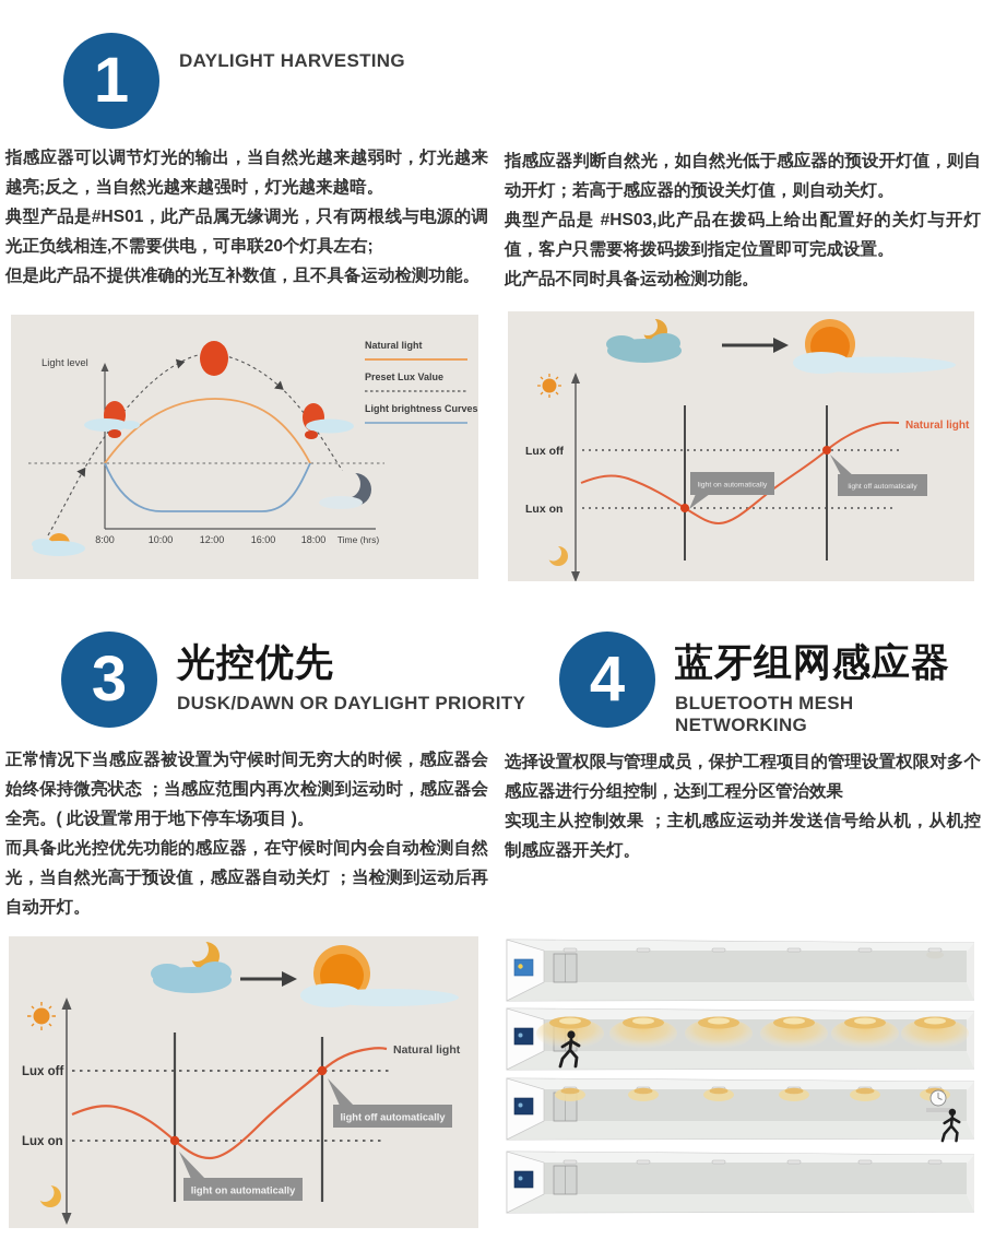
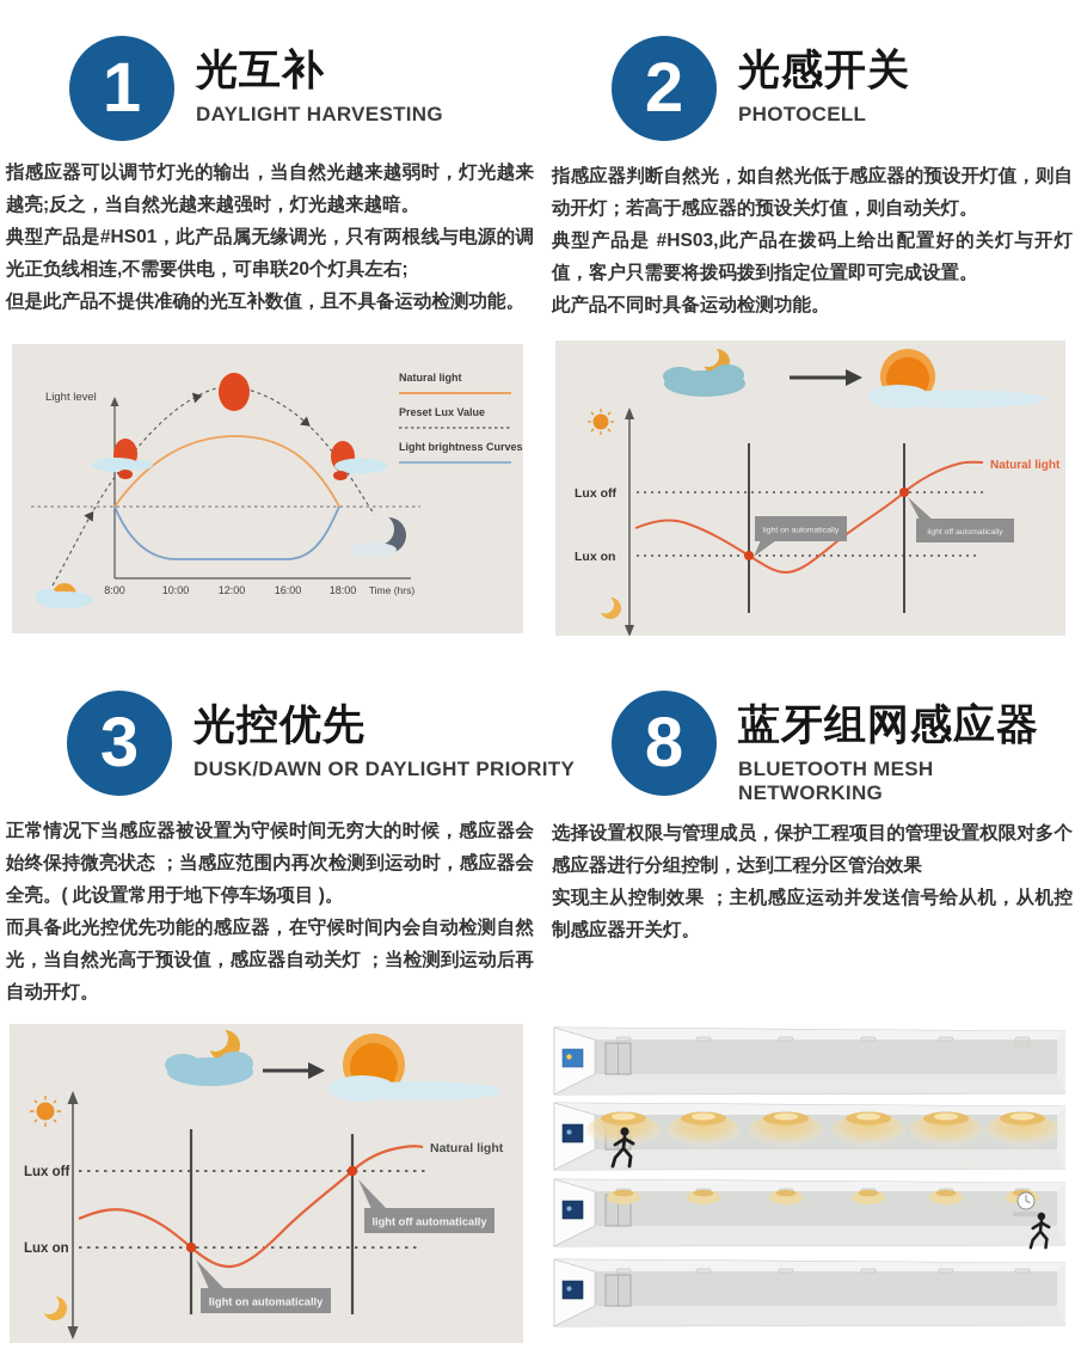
  1
+ 光互补
  DAYLIGHT HARVESTING
  指感应器可以调节灯光的输出，当自然光越来越弱时，灯光越来越亮;反之，当自然光越来越强时，灯光越来越暗。
  典型产品是#HS01，此产品属无缘调光，只有两根线与电源的调光正负线相连,不需要供电，可串联20个灯具左右;
  但是此产品不提供准确的光互补数值，且不具备运动检测功能。
+ 2
+ 光感开关
+ PHOTOCELL
  指感应器判断自然光，如自然光低于感应器的预设开灯值，则自动开灯；若高于感应器的预设关灯值，则自动关灯。
  典型产品是 #HS03,此产品在拨码上给出配置好的关灯与开灯值，客户只需要将拨码拨到指定位置即可完成设置。
  此产品不同时具备运动检测功能。
  Light level
  8:00
  10:00
  12:00
  16:00
  18:00
  Time (hrs)
  Natural light
  Preset Lux Value
  Light brightness Curves
  Lux off
  Lux on
  Natural light
  3
  光控优先
  DUSK/DAWN OR DAYLIGHT PRIORITY
  正常情况下当感应器被设置为守候时间无穷大的时候，感应器会始终保持微亮状态 ；当感应范围内再次检测到运动时，感应器会全亮。( 此设置常用于地下停车场项目 )。
  而具备此光控优先功能的感应器，在守候时间内会自动检测自然光，当自然光高于预设值，感应器自动关灯 ；当检测到运动后再自动开灯。
- 4
+ 8
  蓝牙组网感应器
  BLUETOOTH MESH NETWORKING
  选择设置权限与管理成员，保护工程项目的管理设置权限对多个感应器进行分组控制，达到工程分区管治效果
  实现主从控制效果 ；主机感应运动并发送信号给从机，从机控制感应器开关灯。
  Lux off
  Lux on
  Natural light
  light on automatically
  light off automatically
